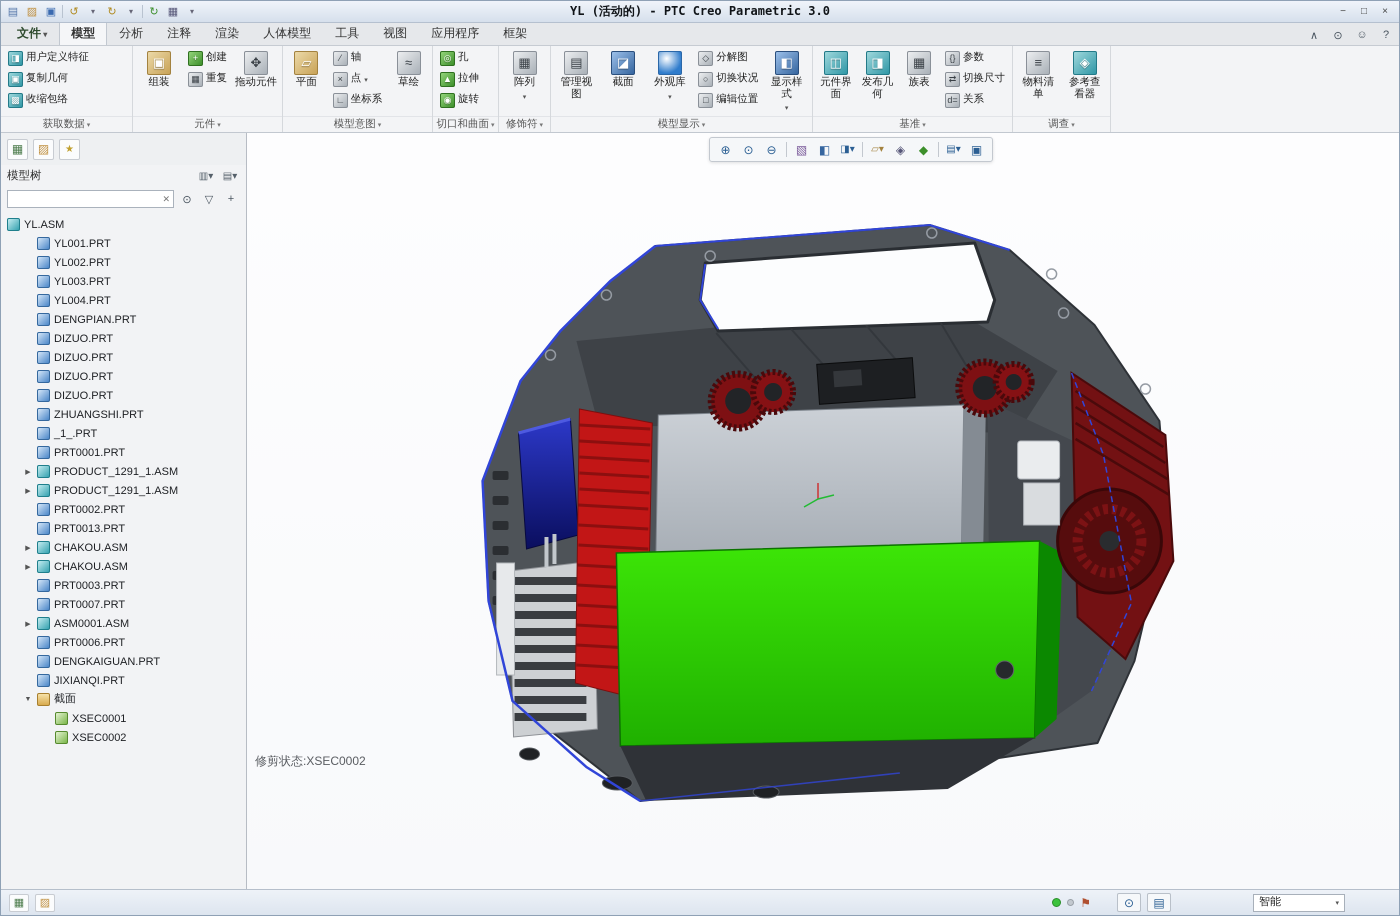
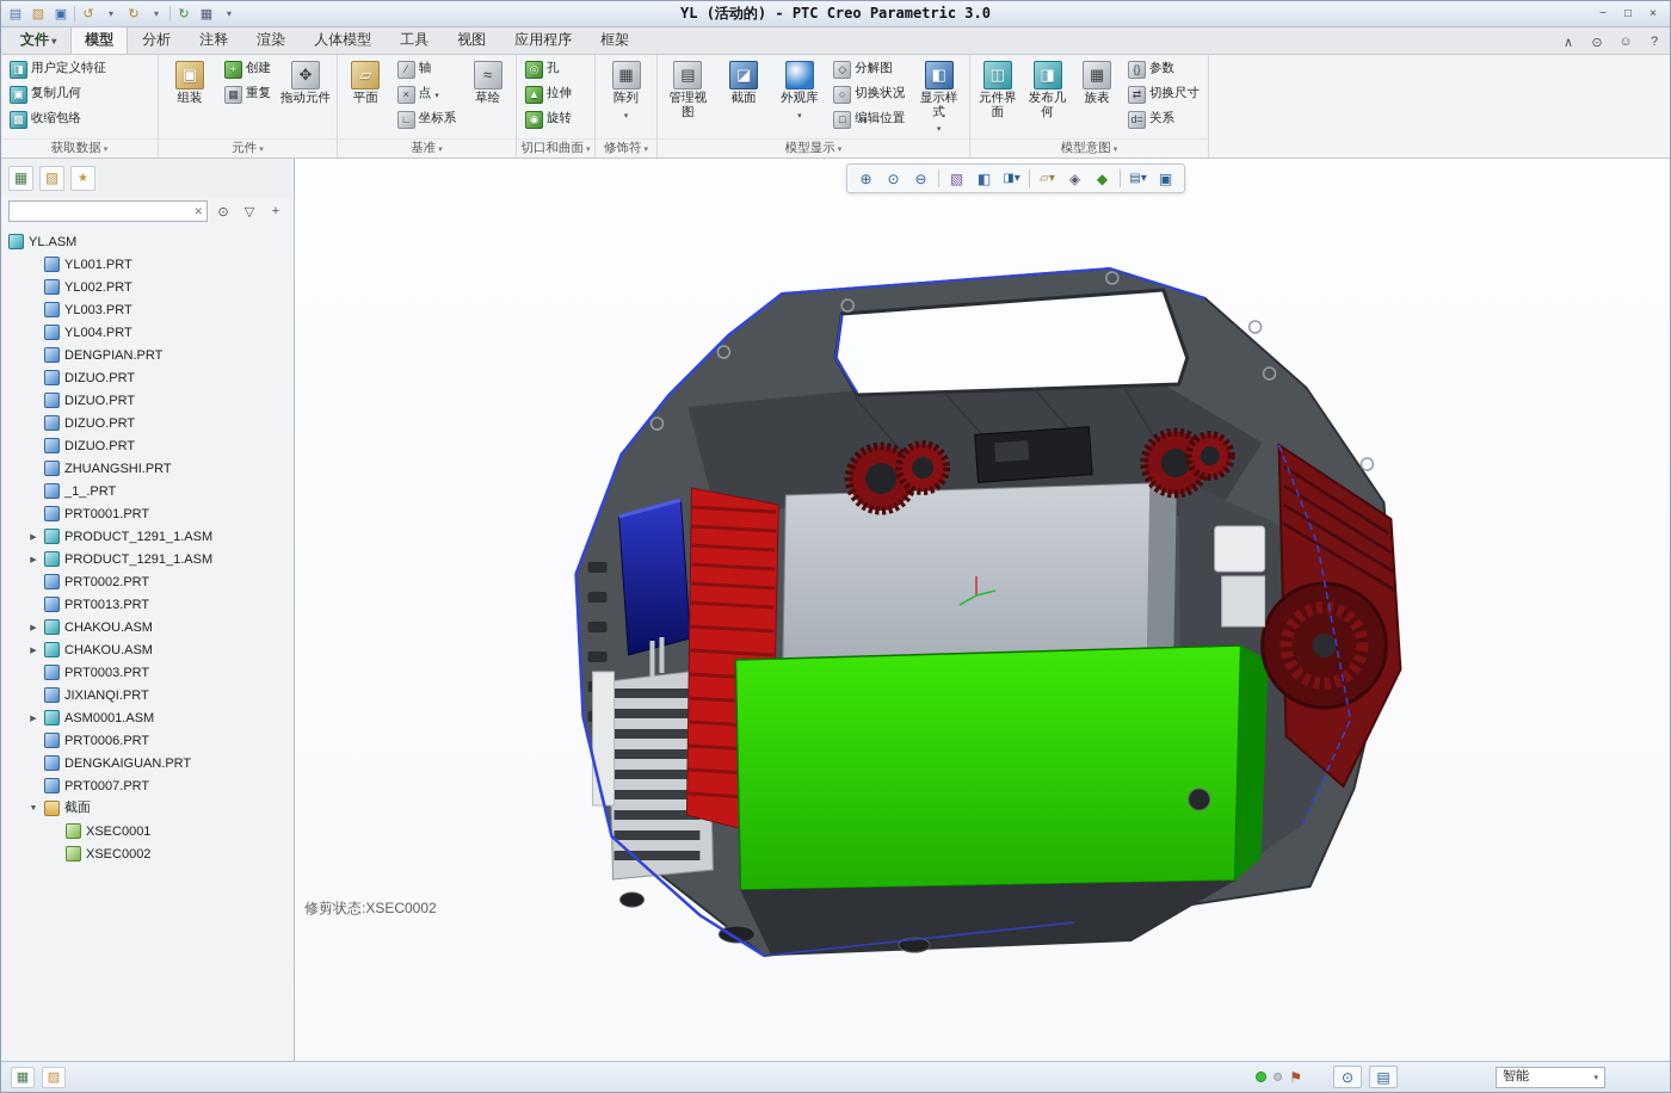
  YL (活动的) - PTC Creo Parametric 3.0
  文件
  模型
  分析
  注释
  渲染
  人体模型
  工具
  视图
  应用程序
  框架
  用户定义特征
  复制几何
  收缩包络
  获取数据
  组装
  创建
  重复
  拖动元件
  元件
  平面
  轴
  点
  坐标系
  草绘
- 模型意图
+ 基准
  孔
  拉伸
  旋转
  切口和曲面
  阵列
  修饰符
  管理视图
  截面
  外观库
  分解图
  切换状况
  编辑位置
  显示样式
  模型显示
  元件界面
  发布几何
  族表
  参数
  切换尺寸
  关系
- 基准
+ 模型意图
- 物料清单
- 参考查看器
- 调查
- 模型树
  ✕
  YL.ASM
  YL001.PRT
  YL002.PRT
  YL003.PRT
  YL004.PRT
  DENGPIAN.PRT
  DIZUO.PRT
  DIZUO.PRT
  DIZUO.PRT
  DIZUO.PRT
  ZHUANGSHI.PRT
  _1_.PRT
  PRT0001.PRT
  PRODUCT_1291_1.ASM
  PRODUCT_1291_1.ASM
  PRT0002.PRT
  PRT0013.PRT
  CHAKOU.ASM
  CHAKOU.ASM
  PRT0003.PRT
- PRT0007.PRT
+ JIXIANQI.PRT
  ASM0001.ASM
  PRT0006.PRT
  DENGKAIGUAN.PRT
- JIXIANQI.PRT
+ PRT0007.PRT
  截面
  XSEC0001
  XSEC0002
  修剪状态:XSEC0002
  智能
